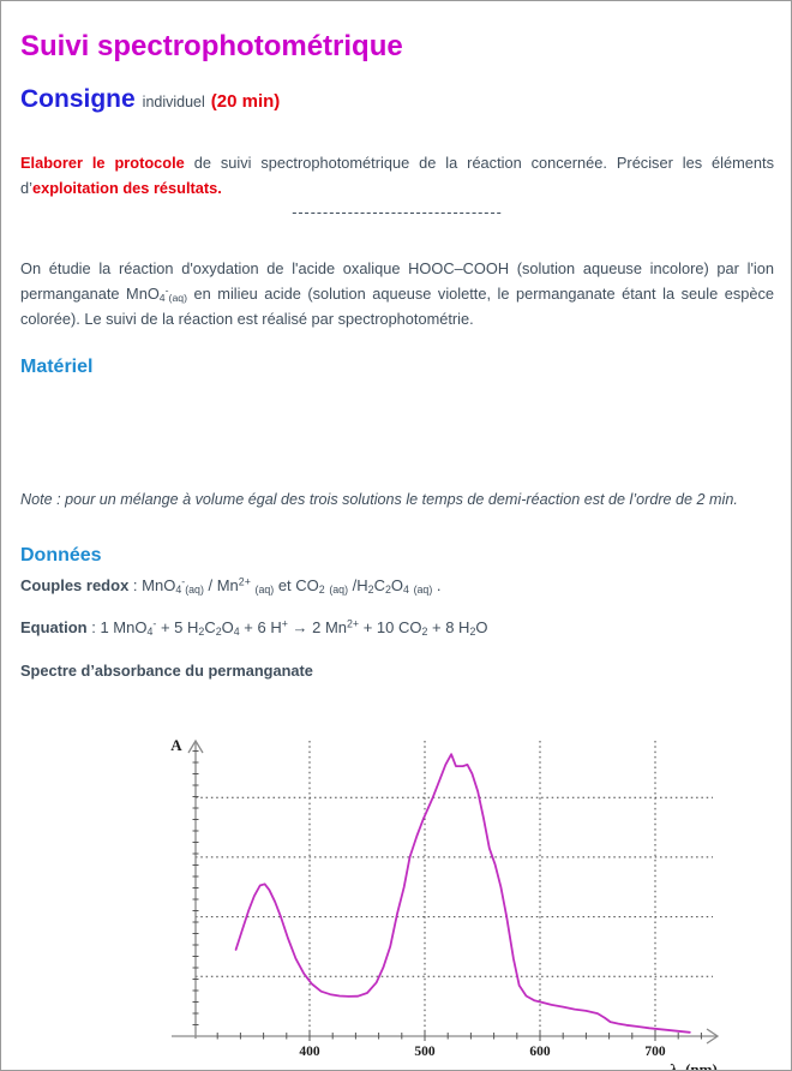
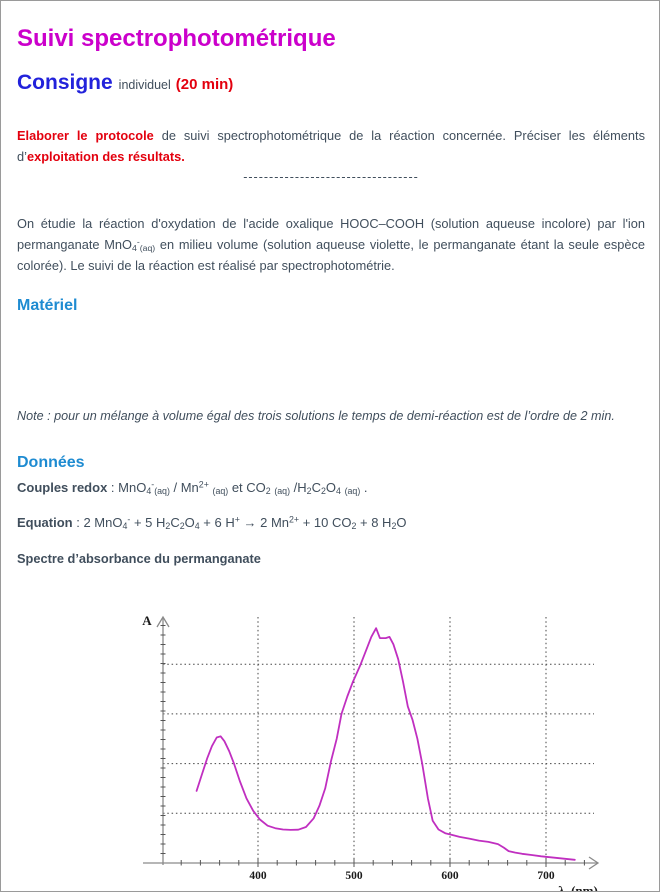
  Suivi spectrophotométrique
  Consigne individuel (20 min)
  Elaborer le protocole de suivi spectrophotométrique de la réaction concernée. Préciser les éléments d’exploitation des résultats.
  ----------------------------------
- On étudie la réaction d'oxydation de l'acide oxalique HOOC–COOH (solution aqueuse incolore) par l'ion permanganate MnO4-(aq) en milieu acide (solution aqueuse violette, le permanganate étant la seule espèce colorée). Le suivi de la réaction est réalisé par spectrophotométrie.
+ On étudie la réaction d'oxydation de l'acide oxalique HOOC–COOH (solution aqueuse incolore) par l'ion permanganate MnO4-(aq) en milieu volume (solution aqueuse violette, le permanganate étant la seule espèce colorée). Le suivi de la réaction est réalisé par spectrophotométrie.
  Matériel
  Note : pour un mélange à volume égal des trois solutions le temps de demi-réaction est de l’ordre de 2 min.
  Données
  Couples redox : MnO4-(aq) / Mn2+ (aq) et CO2 (aq) /H2C2O4 (aq) .
- Equation : 1 MnO4- + 5 H2C2O4 + 6 H+ → 2 Mn2+ + 10 CO2 + 8 H2O
+ Equation : 2 MnO4- + 5 H2C2O4 + 6 H+ → 2 Mn2+ + 10 CO2 + 8 H2O
  Spectre d’absorbance du permanganate
  400
  500
  600
  700
  A
  λ. (nm)
